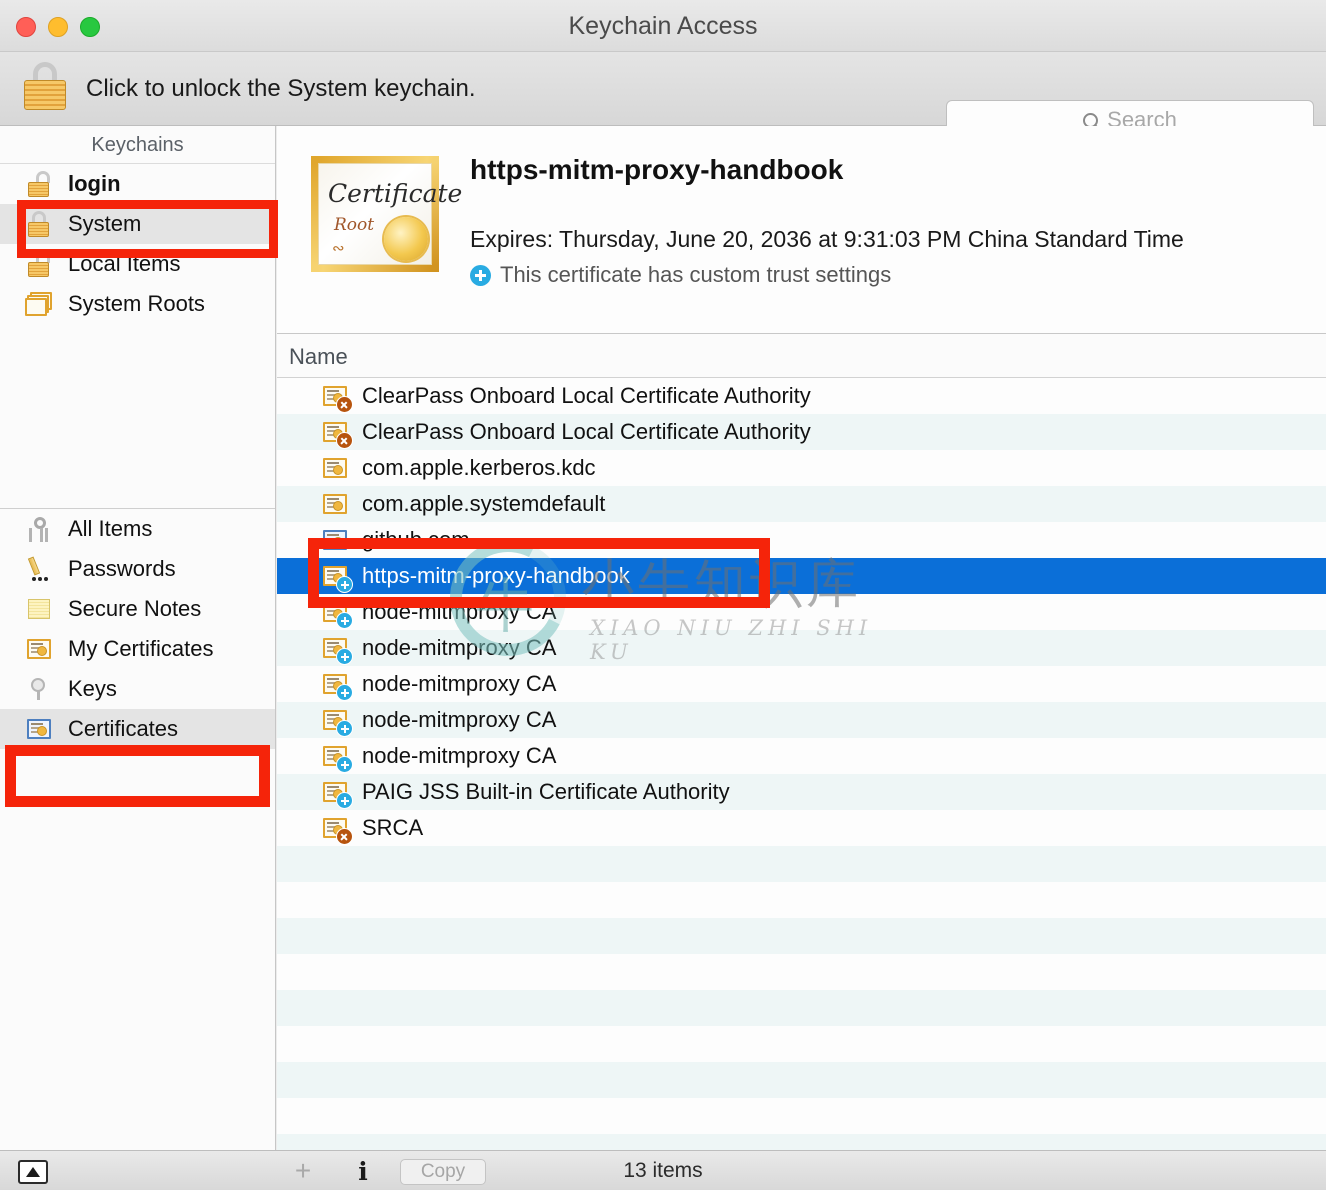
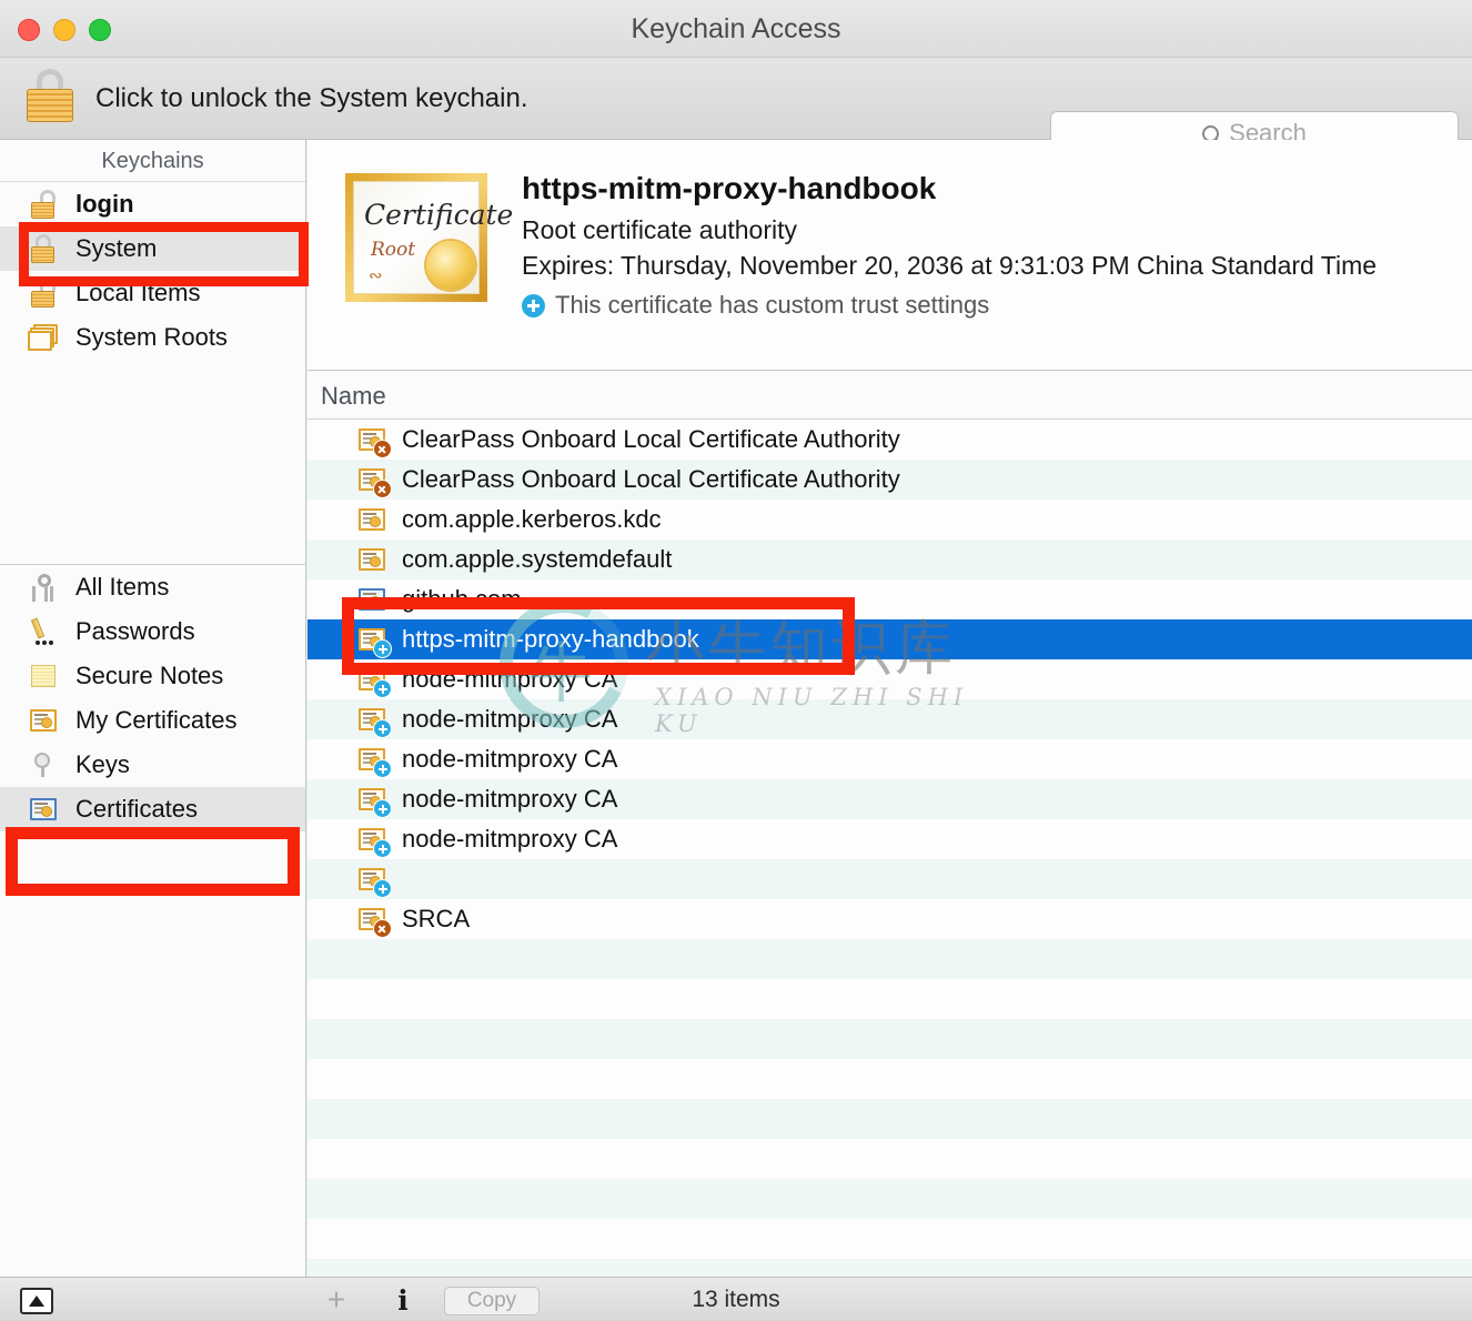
  Keychain Access
  Click to unlock the System keychain.
  Search
  Keychains
  login
  System
  Local Items
  System Roots
  All Items
  Passwords
  Secure Notes
  My Certificates
  Keys
  Certificates
  Certificate
  Root
  ∾
  https-mitm-proxy-handbook
+ Root certificate authority
- Expires: Thursday, June 20, 2036 at 9:31:03 PM China Standard Time
+ Expires: Thursday, November 20, 2036 at 9:31:03 PM China Standard Time
  This certificate has custom trust settings
  Name
  ClearPass Onboard Local Certificate Authority
  ClearPass Onboard Local Certificate Authority
  com.apple.kerberos.kdc
  com.apple.systemdefault
  github.com
  https-mitm-proxy-handbook
  node-mitmproxy CA
  node-mitmproxy CA
  node-mitmproxy CA
  node-mitmproxy CA
  node-mitmproxy CA
- PAIG JSS Built-in Certificate Authority
  SRCA
  牛
  小牛知识库
  XIAO NIU ZHI SHI KU
  +
  i
  Copy
  13 items
